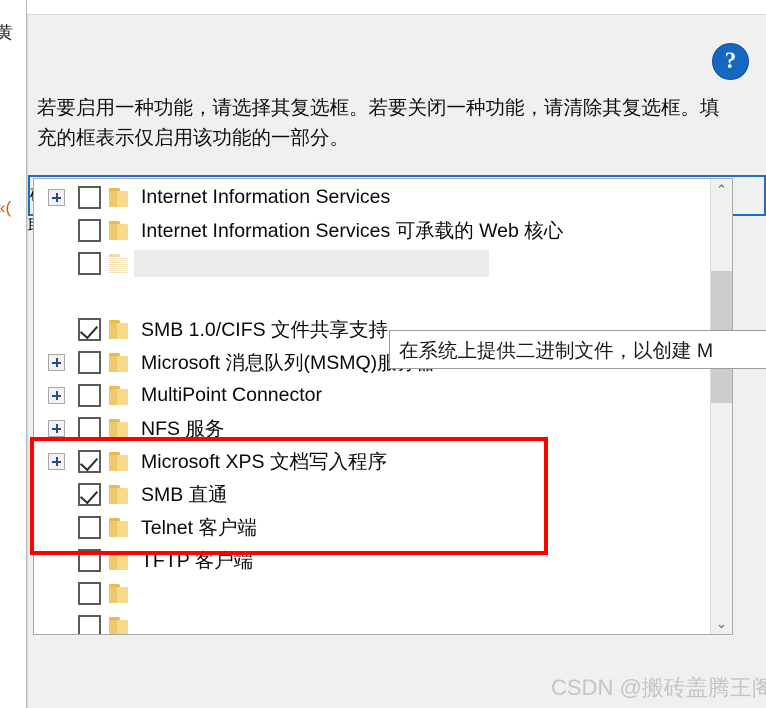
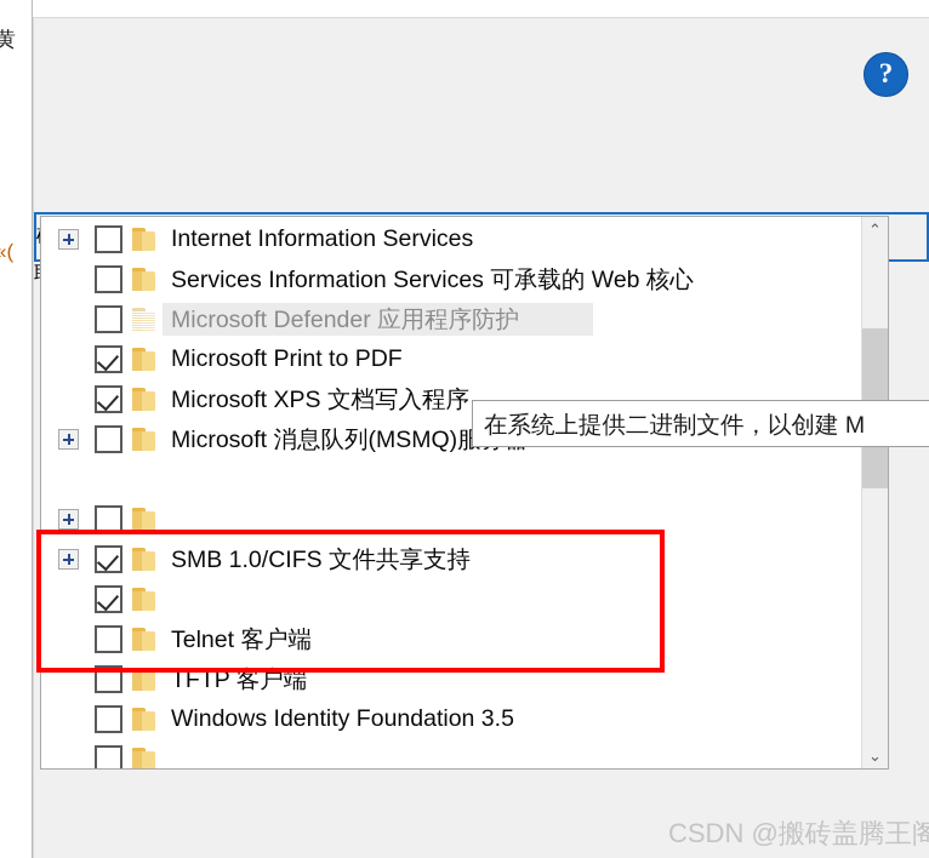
  黄
  «(
  ?
- 若要启用一种功能，请选择其复选框。若要关闭一种功能，请清除其复选框。填充的框表示仅启用该功能的一部分。
  Internet Information Services
- Internet Information Services 可承载的 Web 核心
+ Services Information Services 可承载的 Web 核心
+ Microsoft Defender 应用程序防护
+ Microsoft Print to PDF
- SMB 1.0/CIFS 文件共享支持
+ Microsoft XPS 文档写入程序
  Microsoft 消息队列(MSMQ)服
- MultiPoint Connector
- NFS 服务
- Microsoft XPS 文档写入程序
+ SMB 1.0/CIFS 文件共享支持
- SMB 直通
  Telnet 客户端
  TFTP 客户端
+ Windows Identity Foundation 3.5
  ⌃
  ⌄
  在系统上提供二进制文件，以创建 M
  CSDN @搬砖盖腾王阁
